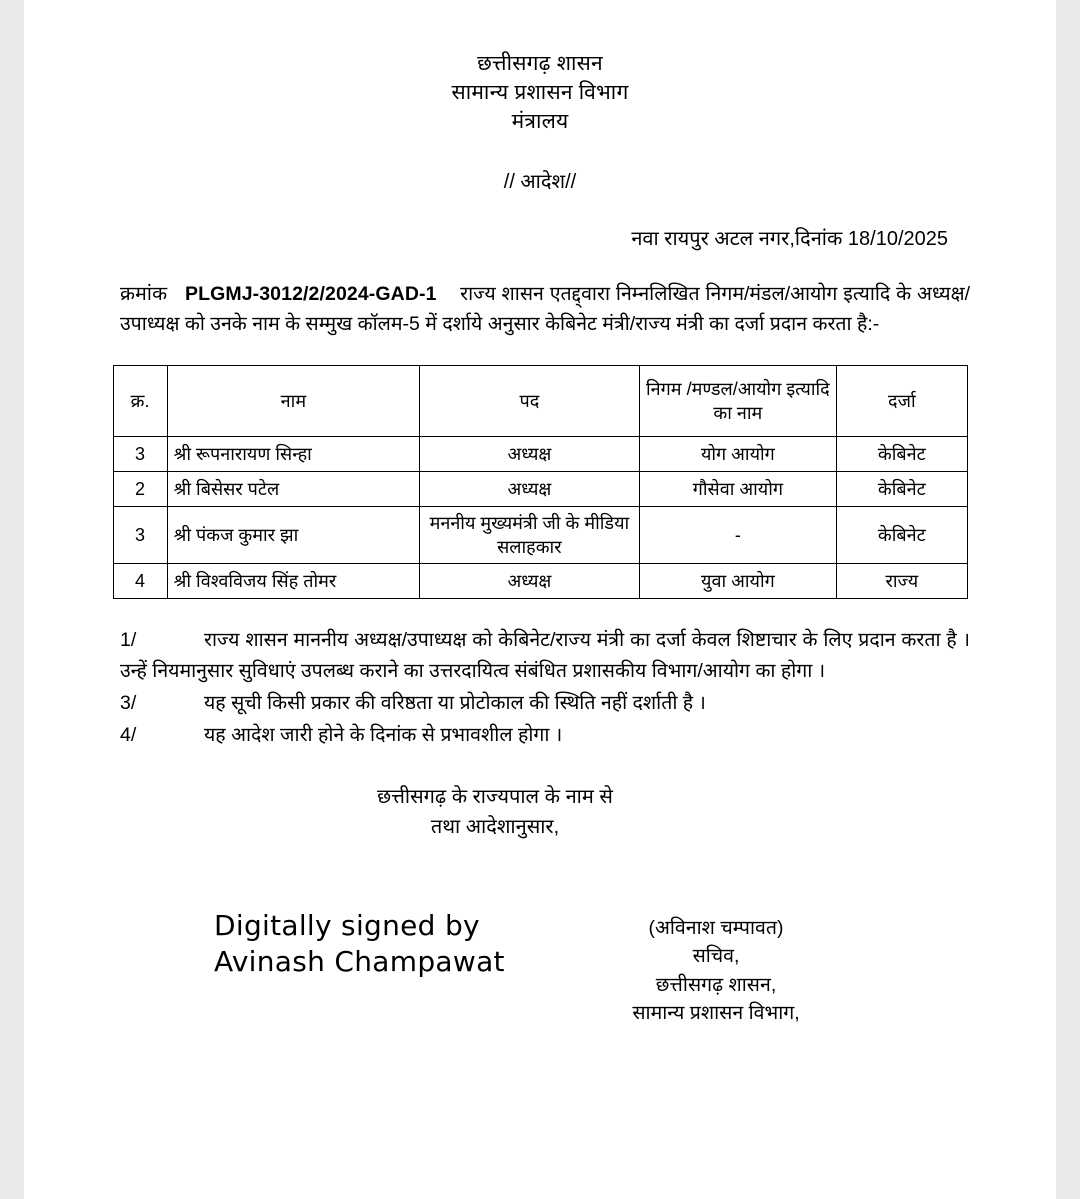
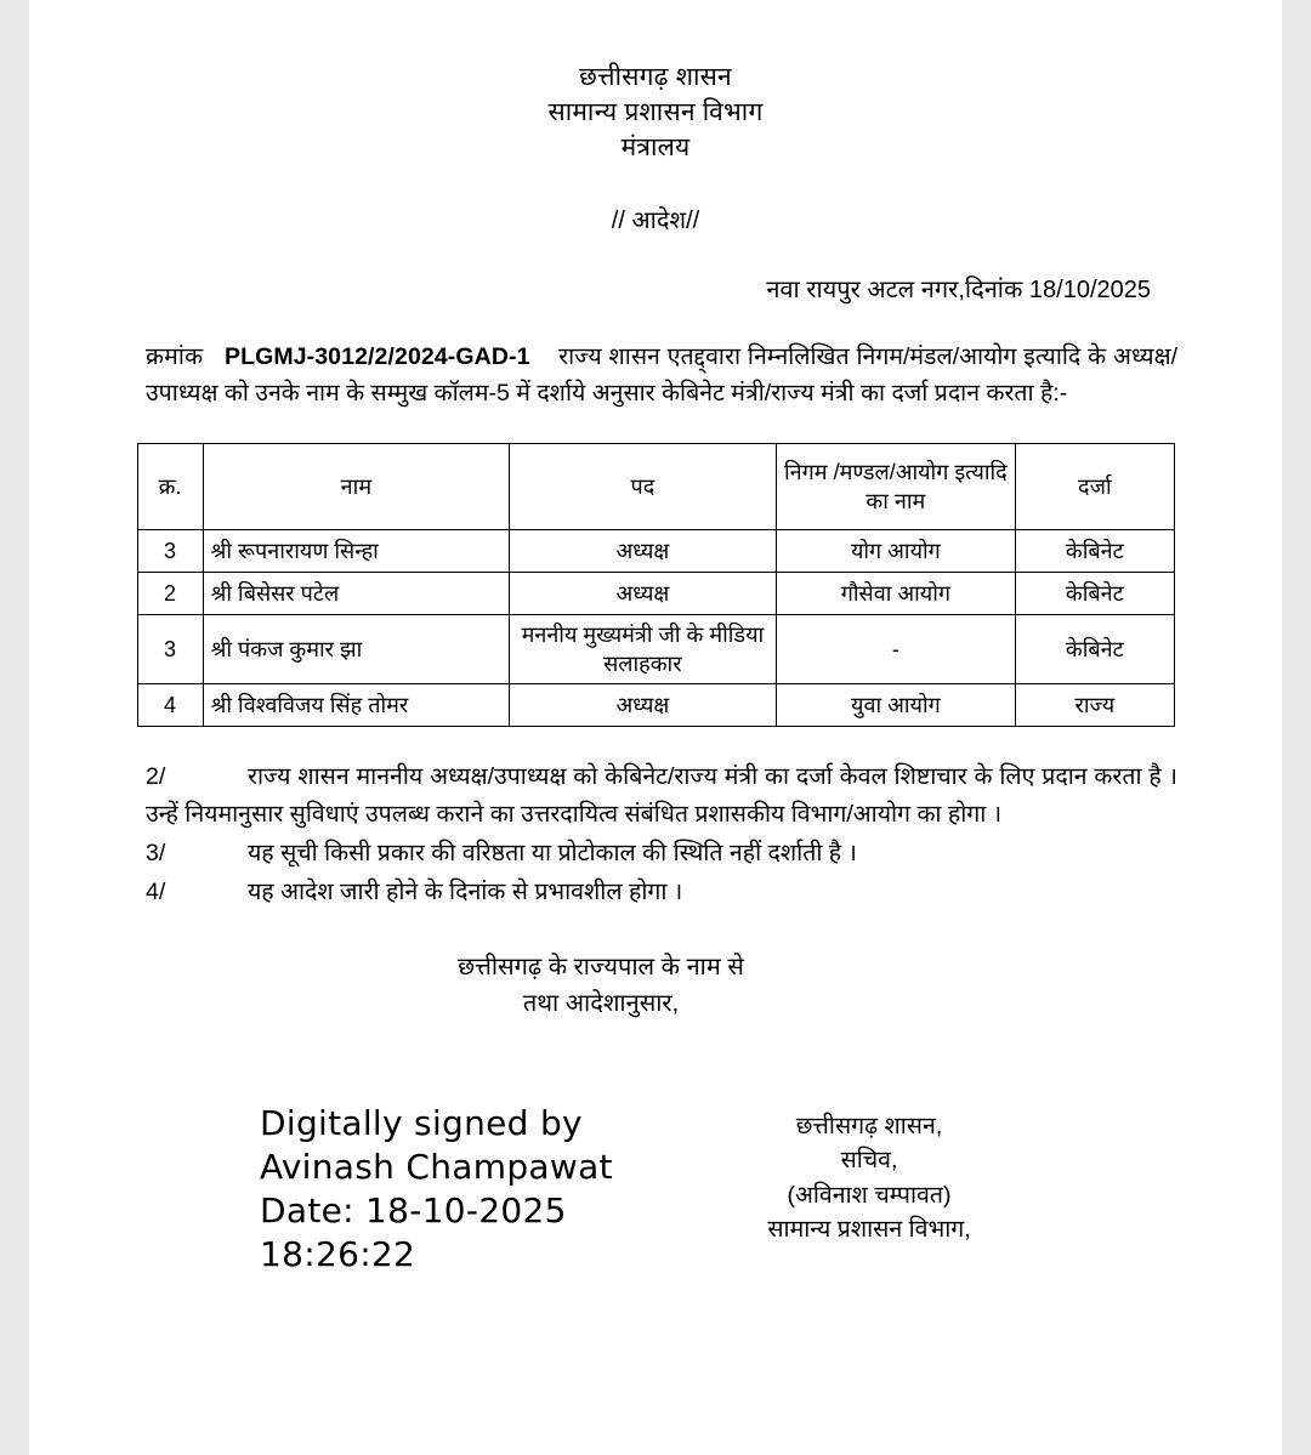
  छत्तीसगढ़ शासन
  सामान्य प्रशासन विभाग
  मंत्रालय
  // आदेश//
  नवा रायपुर अटल नगर,दिनांक 18/10/2025
  क्रमांक PLGMJ-3012/2/2024-GAD-1 राज्य शासन एतद्द्वारा निम्नलिखित निगम/मंडल/आयोग इत्यादि के अध्यक्ष/उपाध्यक्ष को उनके नाम के सम्मुख कॉलम-5 में दर्शाये अनुसार केबिनेट मंत्री/राज्य मंत्री का दर्जा प्रदान करता है:-
  क्र.	नाम	पद	निगम /मण्डल/आयोग इत्यादि का नाम	दर्जा
  3	श्री रूपनारायण सिन्हा	अध्यक्ष	योग आयोग	केबिनेट
  2	श्री बिसेसर पटेल	अध्यक्ष	गौसेवा आयोग	केबिनेट
  3	श्री पंकज कुमार झा	मननीय मुख्यमंत्री जी के मीडिया सलाहकार	-	केबिनेट
  4	श्री विश्वविजय सिंह तोमर	अध्यक्ष	युवा आयोग	राज्य
- 1/ राज्य शासन माननीय अध्यक्ष/उपाध्यक्ष को केबिनेट/राज्य मंत्री का दर्जा केवल शिष्टाचार के लिए प्रदान करता है । उन्हें नियमानुसार सुविधाएं उपलब्ध कराने का उत्तरदायित्व संबंधित प्रशासकीय विभाग/आयोग का होगा ।
+ 2/ राज्य शासन माननीय अध्यक्ष/उपाध्यक्ष को केबिनेट/राज्य मंत्री का दर्जा केवल शिष्टाचार के लिए प्रदान करता है । उन्हें नियमानुसार सुविधाएं उपलब्ध कराने का उत्तरदायित्व संबंधित प्रशासकीय विभाग/आयोग का होगा ।
  3/ यह सूची किसी प्रकार की वरिष्ठता या प्रोटोकाल की स्थिति नहीं दर्शाती है ।
  4/ यह आदेश जारी होने के दिनांक से प्रभावशील होगा ।
  छत्तीसगढ़ के राज्यपाल के नाम से
  तथा आदेशानुसार,
  Digitally signed by
  Avinash Champawat
+ Date: 18-10-2025
+ 18:26:22
- (अविनाश चम्पावत)
+ छत्तीसगढ़ शासन,
  सचिव,
- छत्तीसगढ़ शासन,
+ (अविनाश चम्पावत)
  सामान्य प्रशासन विभाग,
